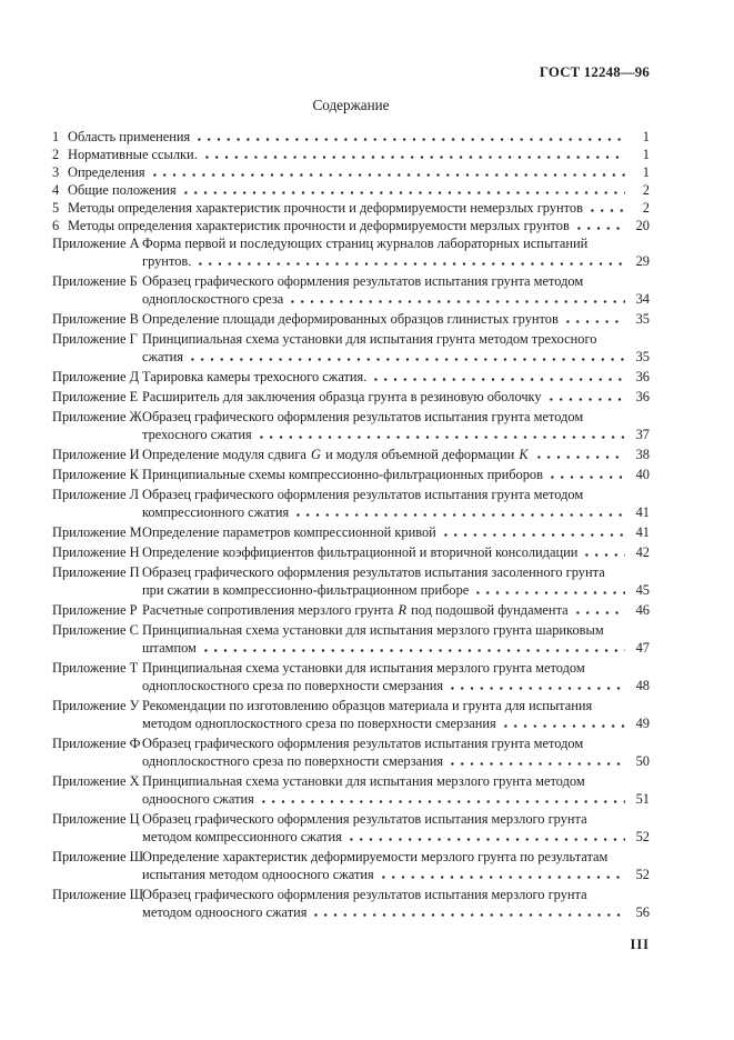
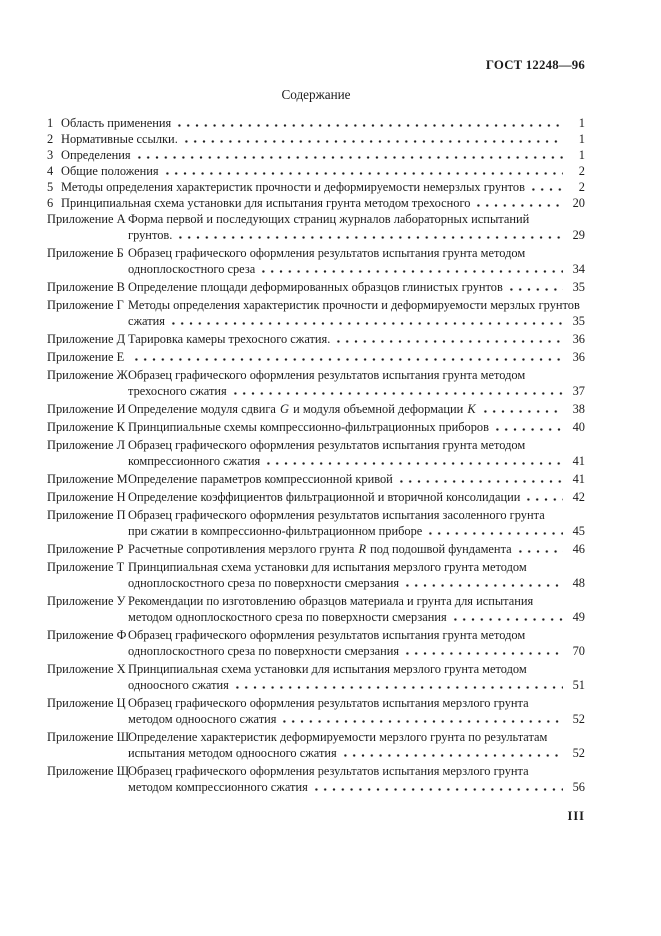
  ГОСТ 12248—96
  Содержание
  1
  Область применения
  1
  2
  Нормативные ссылки.
  1
  3
  Определения
  1
  4
  Общие положения
  2
  5
  Методы определения характеристик прочности и деформируемости немерзлых грунтов
  2
  6
- Методы определения характеристик прочности и деформируемости мерзлых грунтов
+ Принципиальная схема установки для испытания грунта методом трехосного
  20
  Приложение А
  Форма первой и последующих страниц журналов лабораторных испытаний
  грунтов.
  29
  Приложение Б
  Образец графического оформления результатов испытания грунта методом
  одноплоскостного среза
  34
  Приложение В
  Определение площади деформированных образцов глинистых грунтов
  35
  Приложение Г
- Принципиальная схема установки для испытания грунта методом трехосного
+ Методы определения характеристик прочности и деформируемости мерзлых грунтов
  сжатия
  35
  Приложение Д
  Тарировка камеры трехосного сжатия.
  36
  Приложение Е
- Расширитель для заключения образца грунта в резиновую оболочку
  36
  Приложение Ж
  Образец графического оформления результатов испытания грунта методом
  трехосного сжатия
  37
  Приложение И
  Определение модуля сдвига G и модуля объемной деформации K
  38
  Приложение К
  Принципиальные схемы компрессионно-фильтрационных приборов
  40
  Приложение Л
  Образец графического оформления результатов испытания грунта методом
  компрессионного сжатия
  41
  Приложение М
  Определение параметров компрессионной кривой
  41
  Приложение Н
  Определение коэффициентов фильтрационной и вторичной консолидации
  42
  Приложение П
  Образец графического оформления результатов испытания засоленного грунта
  при сжатии в компрессионно-фильтрационном приборе
  45
  Приложение Р
  Расчетные сопротивления мерзлого грунта R под подошвой фундамента
  46
- Приложение С
- Принципиальная схема установки для испытания мерзлого грунта шариковым
- штампом
- 47
  Приложение Т
  Принципиальная схема установки для испытания мерзлого грунта методом
  одноплоскостного среза по поверхности смерзания
  48
  Приложение У
  Рекомендации по изготовлению образцов материала и грунта для испытания
  методом одноплоскостного среза по поверхности смерзания
  49
  Приложение Ф
  Образец графического оформления результатов испытания грунта методом
  одноплоскостного среза по поверхности смерзания
- 50
+ 70
  Приложение Х
  Принципиальная схема установки для испытания мерзлого грунта методом
  одноосного сжатия
  51
  Приложение Ц
  Образец графического оформления результатов испытания мерзлого грунта
- методом компрессионного сжатия
+ методом одноосного сжатия
  52
  Приложение Ш
  Определение характеристик деформируемости мерзлого грунта по результатам
  испытания методом одноосного сжатия
  52
  Приложение Щ
  Образец графического оформления результатов испытания мерзлого грунта
- методом одноосного сжатия
+ методом компрессионного сжатия
  56
  III
